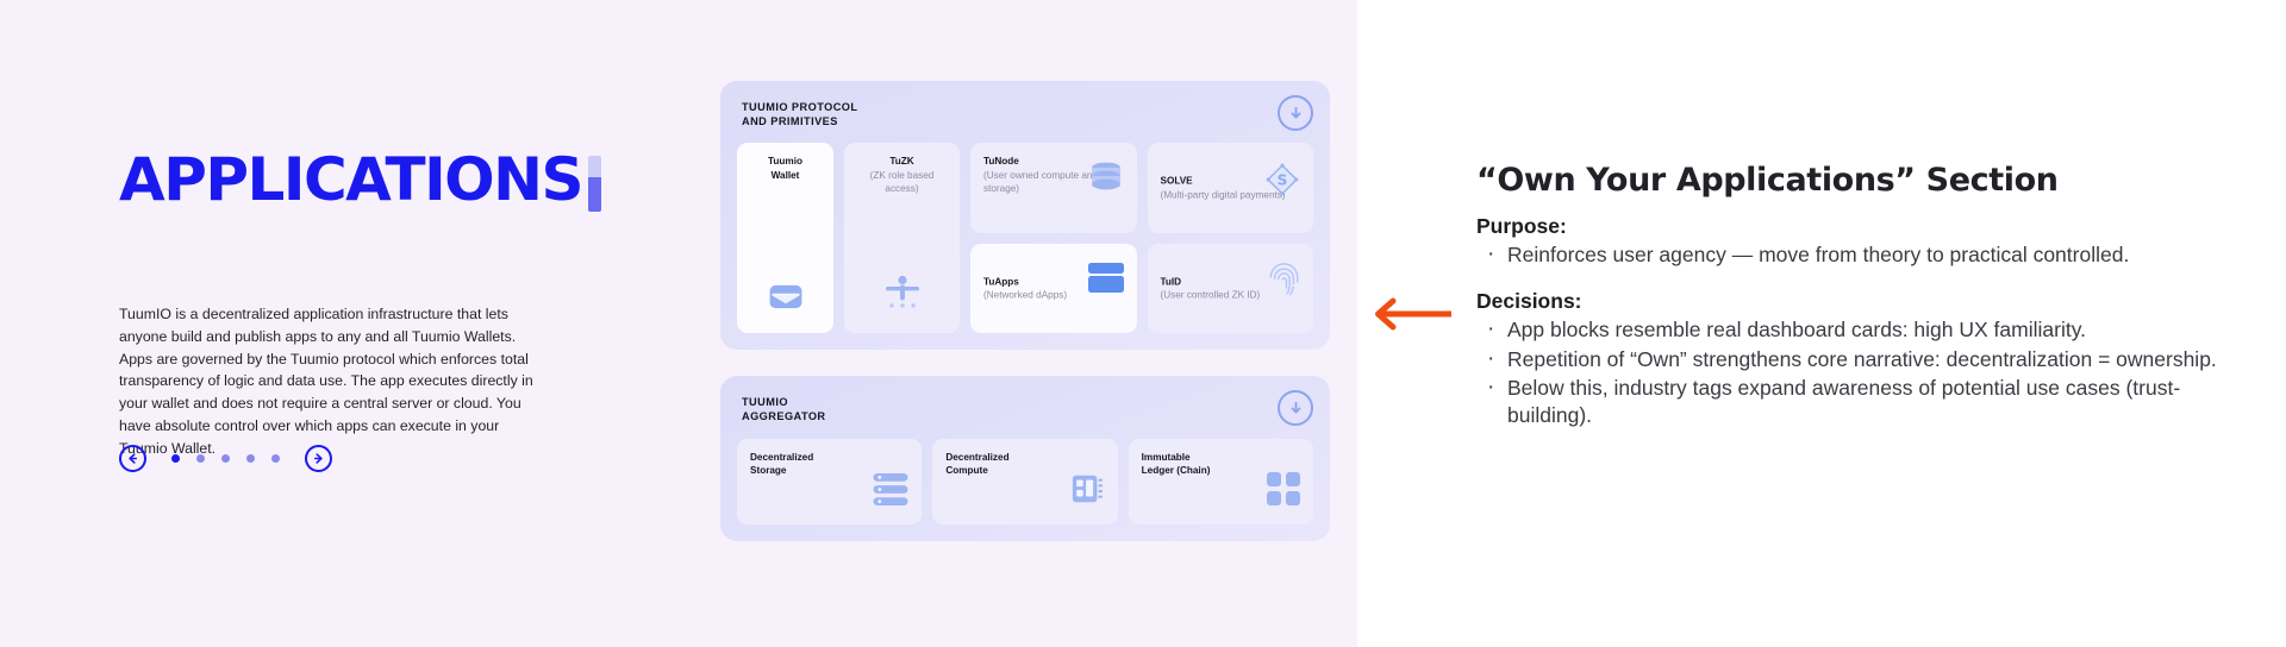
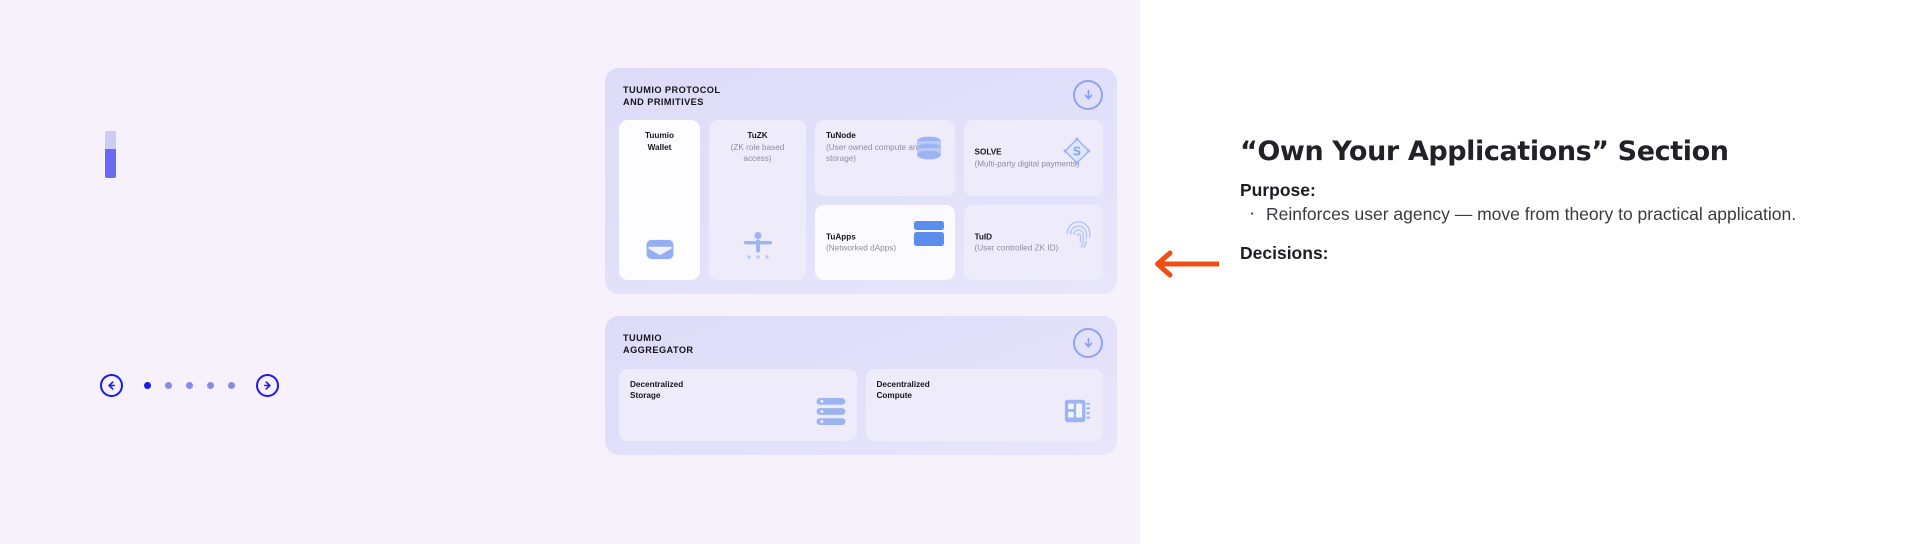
- APPLICATIONS
- TuumIO is a decentralized application infrastructure that lets anyone build and publish apps to any and all Tuumio Wallets. Apps are governed by the Tuumio protocol which enforces total transparency of logic and data use. The app executes directly in your wallet and does not require a central server or cloud. You have absolute control over which apps can execute in your Tuumio Wallet.
  TUUMIO PROTOCOL
  AND PRIMITIVES
  Tuumio
  Wallet
  TuZK
  (ZK role based access)
  TuNode
  (User owned compute an storage)
  TuApps
  (Networked dApps)
  SOLVE
  (Multi-party digital payments
  S
  TuID
  (User controlled ZK ID)
  TUUMIO
  AGGREGATOR
  Decentralized
  Storage
  Decentralized
  Compute
- Immutable
- Ledger (Chain)
  “Own Your Applications” Section
  Purpose:
- Reinforces user agency — move from theory to practical controlled.
+ Reinforces user agency — move from theory to practical application.
  Decisions:
- App blocks resemble real dashboard cards: high UX familiarity.
- Repetition of “Own” strengthens core narrative: decentralization = ownership.
- Below this, industry tags expand awareness of potential use cases (trust-building).
